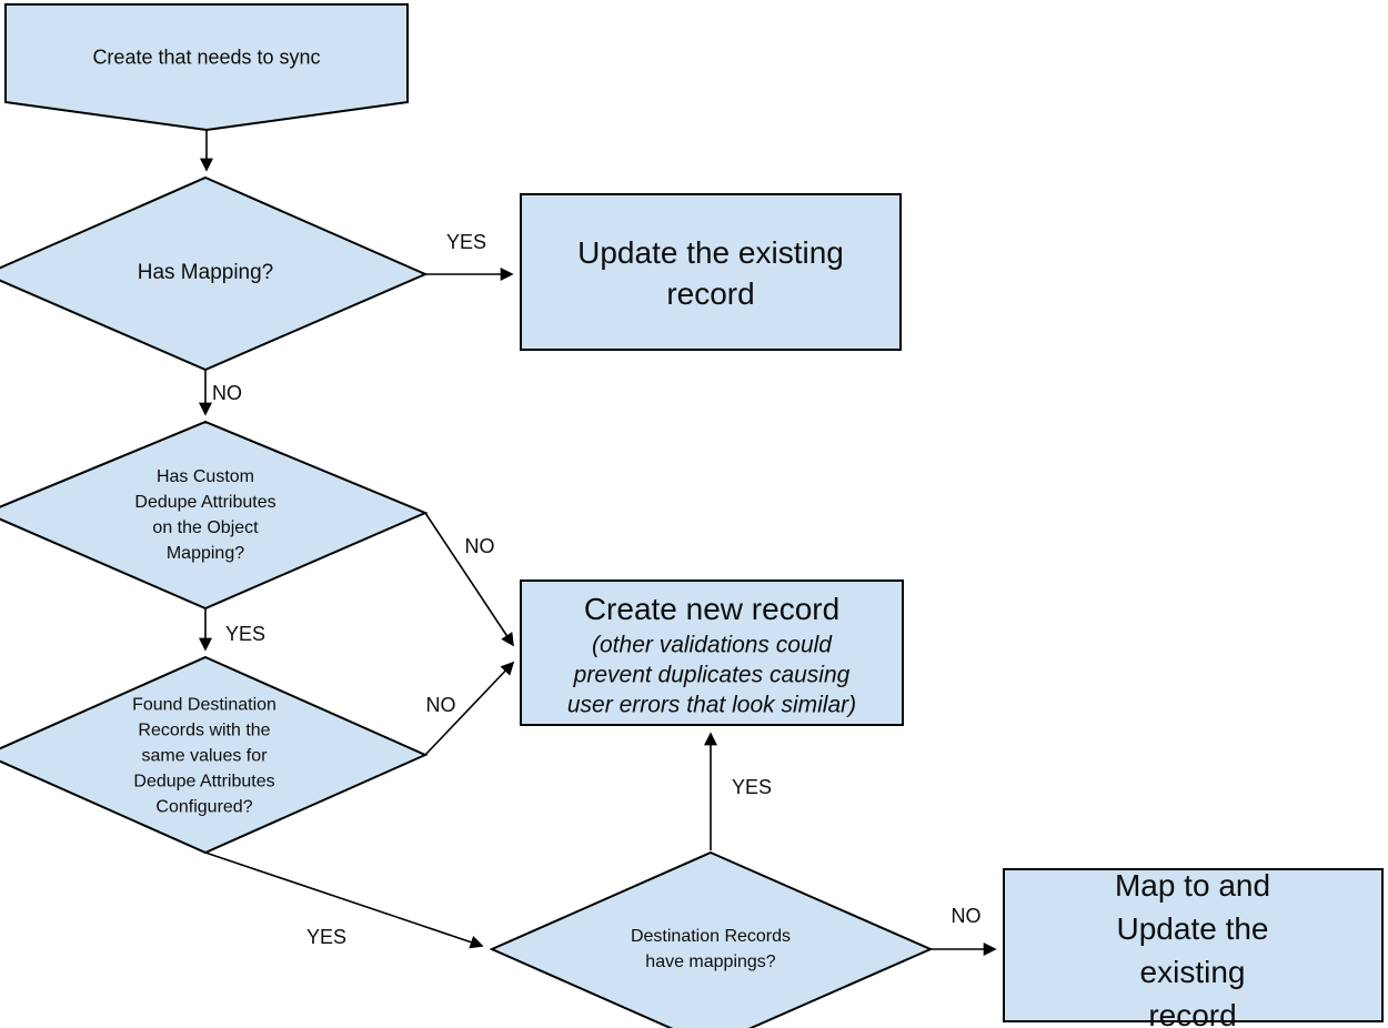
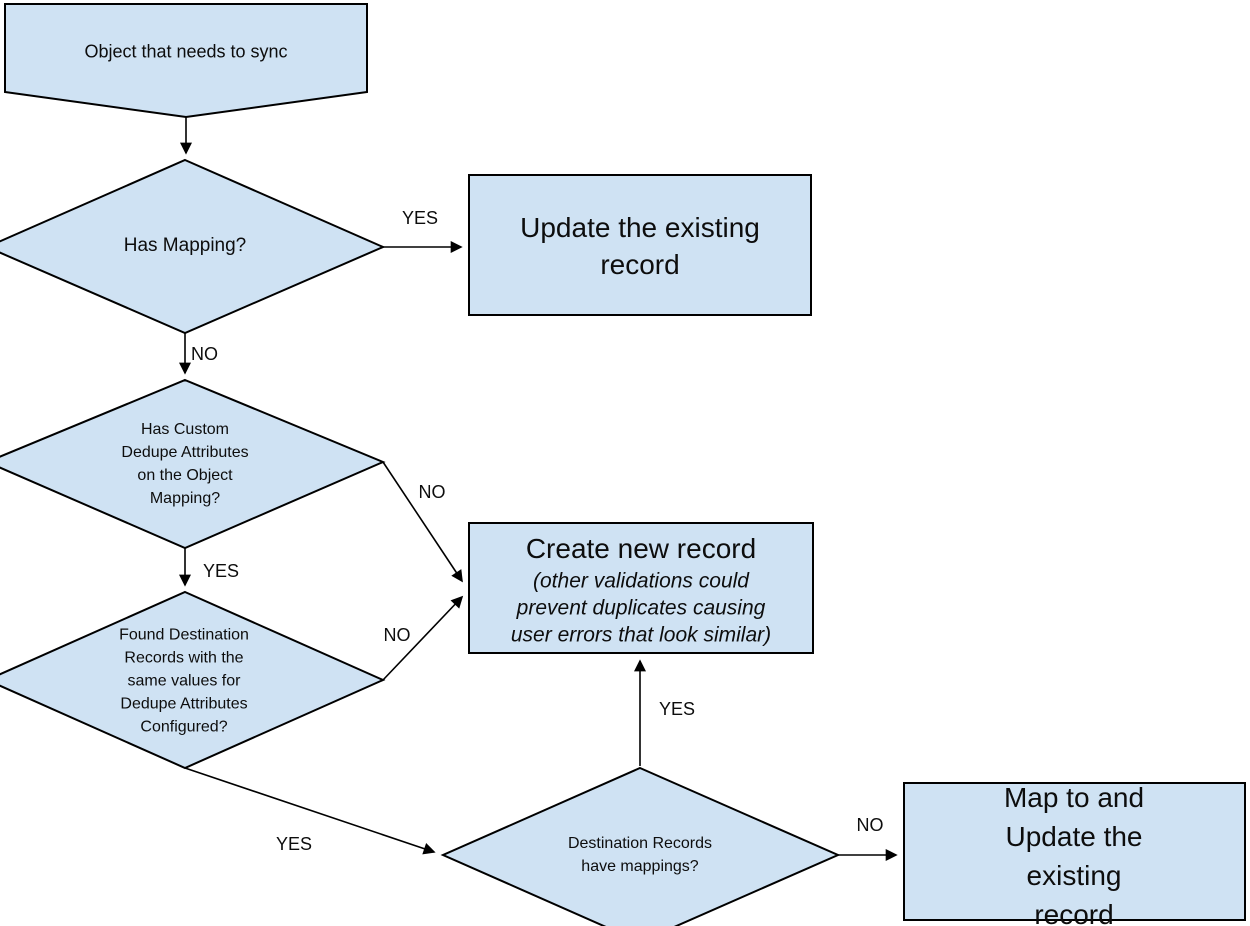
- Create that needs to sync
+ Object that needs to sync
  Has Mapping?
  Update the existing
  record
  Has Custom
  Dedupe Attributes
  on the Object
  Mapping?
  Create new record
  (other validations could
  prevent duplicates causing
  user errors that look similar)
  Found Destination
  Records with the
  same values for
  Dedupe Attributes
  Configured?
  Destination Records
  have mappings?
  Map to and
  Update the existing
  record
  YES
  NO
  NO
  YES
  NO
  YES
  YES
  NO
